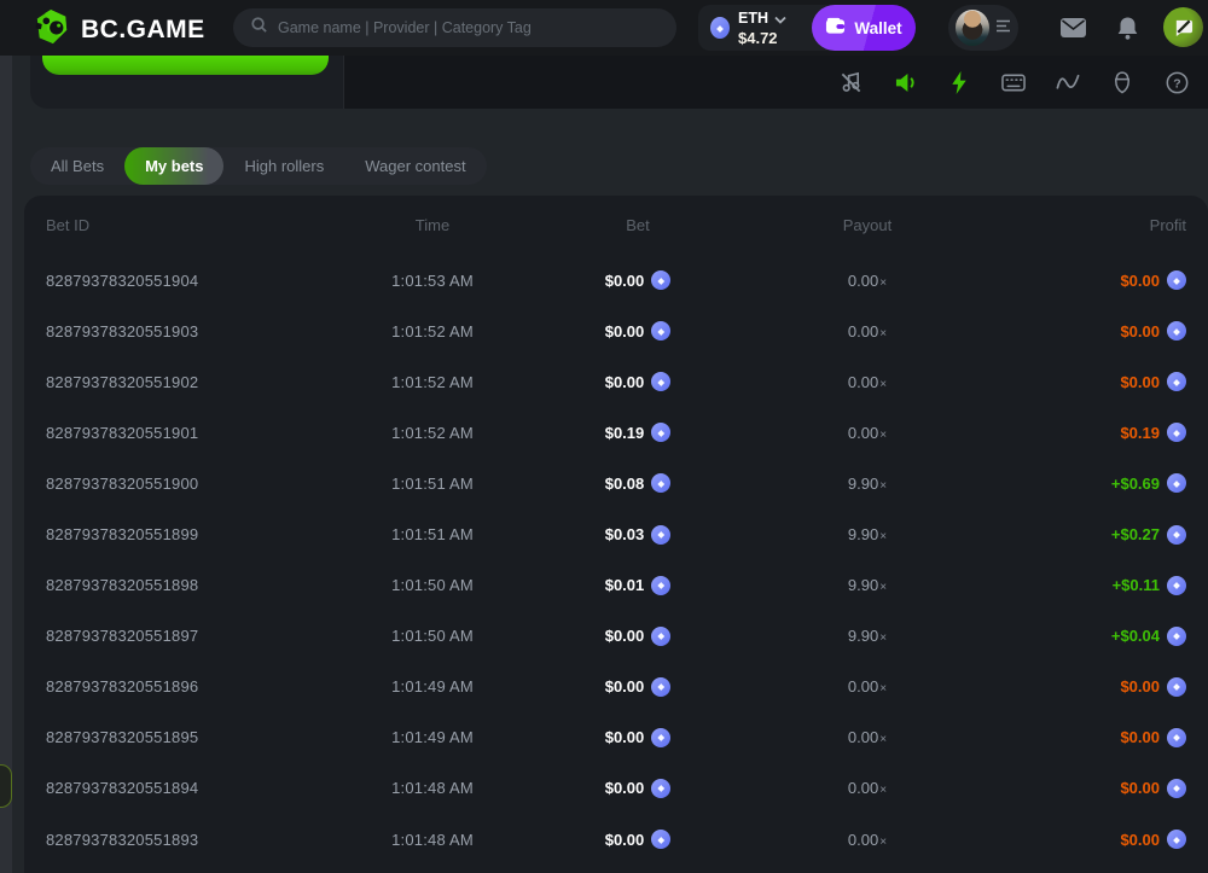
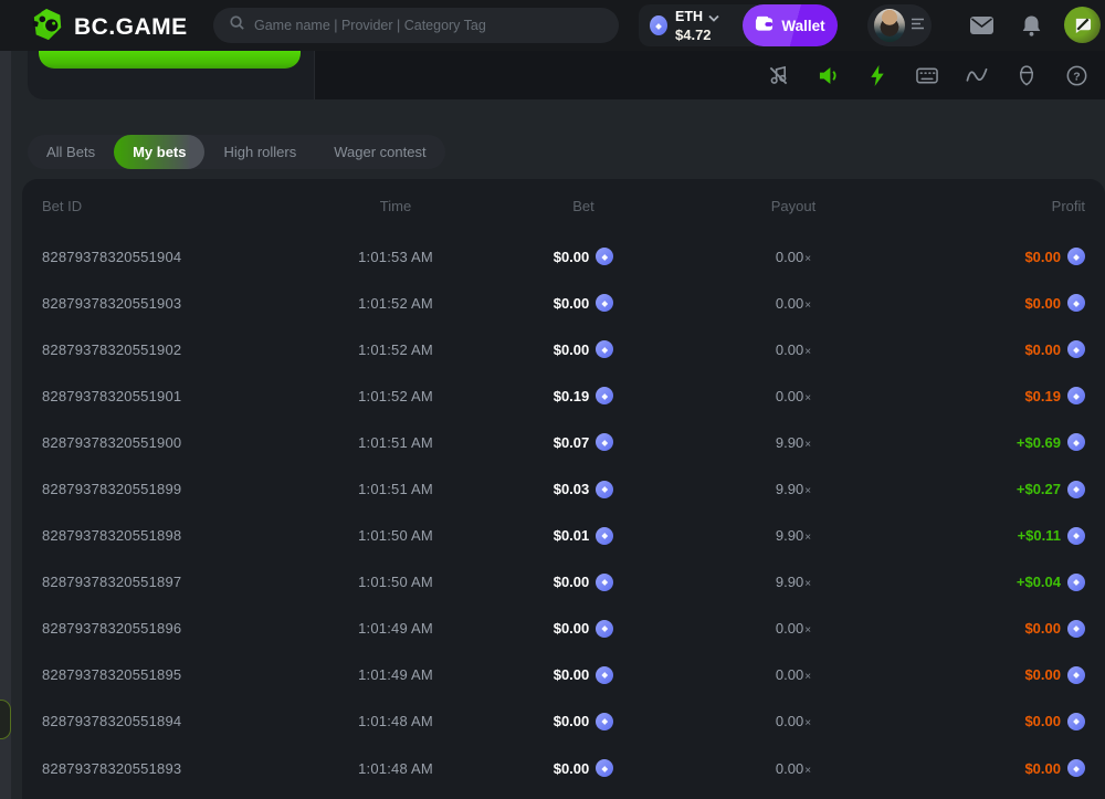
  BC.GAME
  Game name | Provider | Category Tag
  ETH
  $4.72
  Wallet
  ?
  All Bets
  My bets
  High rollers
  Wager contest
  Bet ID
  Time
  Bet
  Payout
  Profit
  82879378320551904
  1:01:53 AM
  $0.00
  0.00×
  $0.00
  82879378320551903
  1:01:52 AM
  $0.00
  0.00×
  $0.00
  82879378320551902
  1:01:52 AM
  $0.00
  0.00×
  $0.00
  82879378320551901
  1:01:52 AM
  $0.19
  0.00×
  $0.19
  82879378320551900
  1:01:51 AM
- $0.08
+ $0.07
  9.90×
  +$0.69
  82879378320551899
  1:01:51 AM
  $0.03
  9.90×
  +$0.27
  82879378320551898
  1:01:50 AM
  $0.01
  9.90×
  +$0.11
  82879378320551897
  1:01:50 AM
  $0.00
  9.90×
  +$0.04
  82879378320551896
  1:01:49 AM
  $0.00
  0.00×
  $0.00
  82879378320551895
  1:01:49 AM
  $0.00
  0.00×
  $0.00
  82879378320551894
  1:01:48 AM
  $0.00
  0.00×
  $0.00
  82879378320551893
  1:01:48 AM
  $0.00
  0.00×
  $0.00
